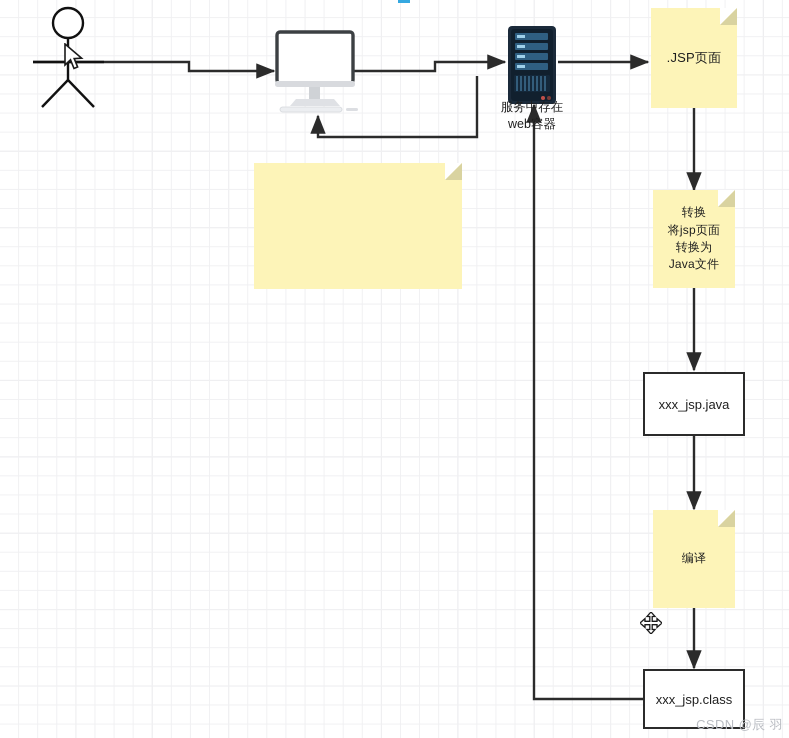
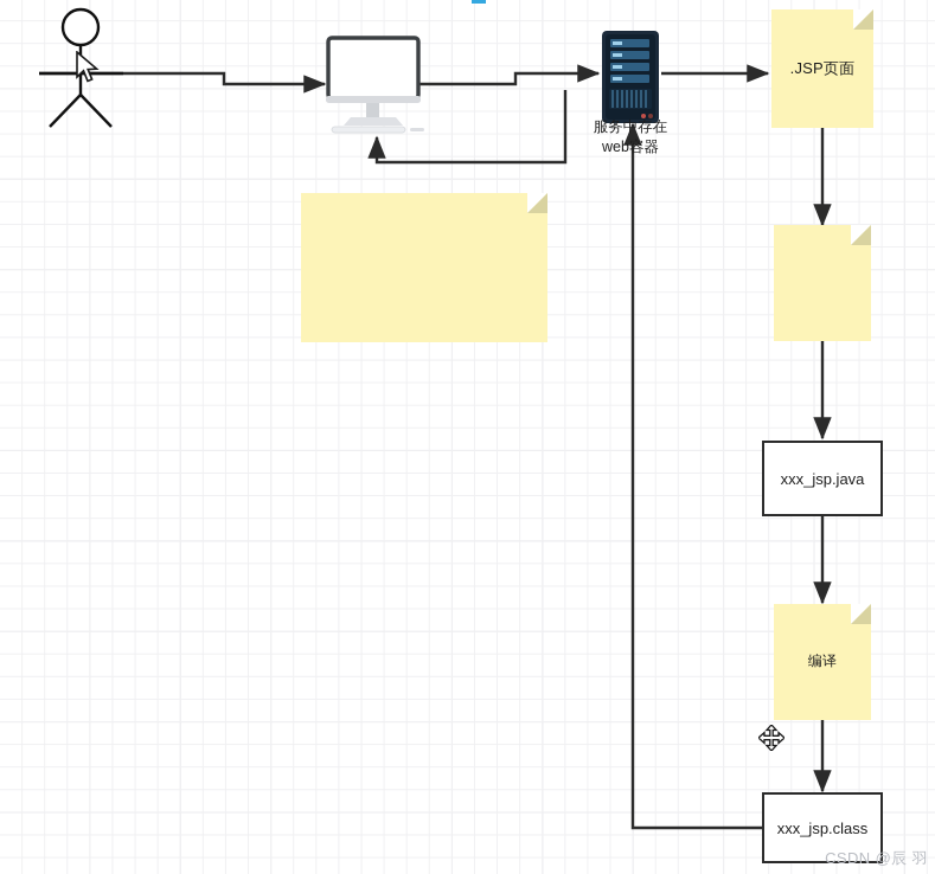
  服务中存在
  web容器
  .JSP页面
- 转换
- 将jsp页面
- 转换为
- Java文件
  xxx_jsp.java
  编译
  xxx_jsp.class
  CSDN @辰 羽
